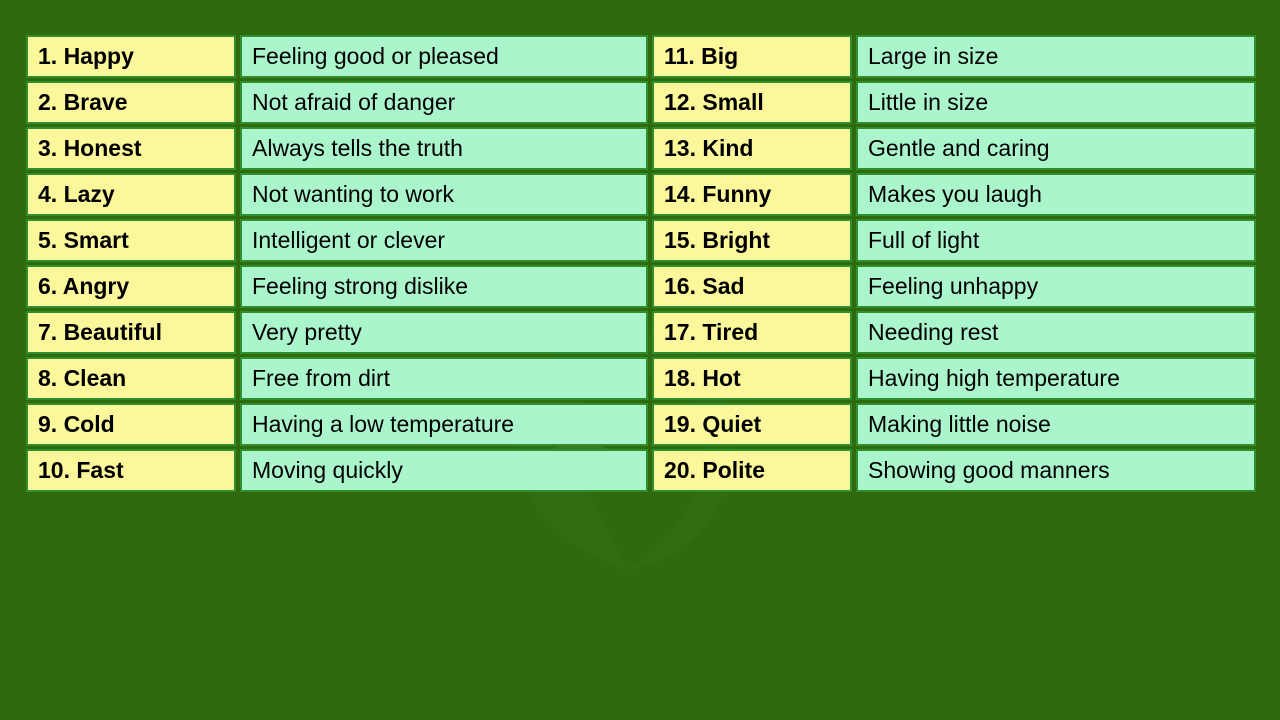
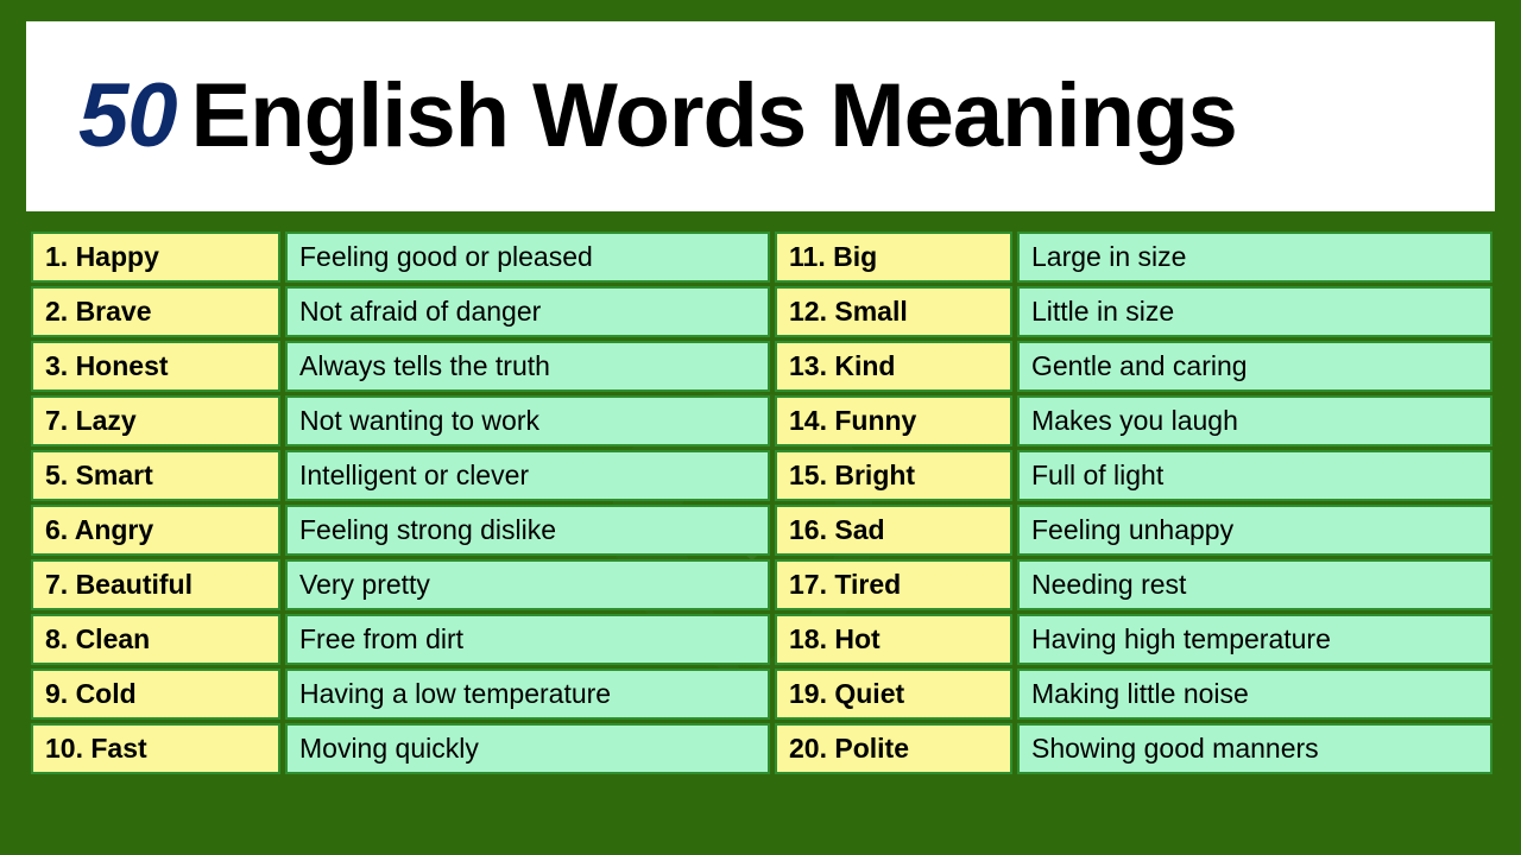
+ 50 English Words Meanings
  1. Happy	Feeling good or pleased	11. Big	Large in size
  2. Brave	Not afraid of danger	12. Small	Little in size
  3. Honest	Always tells the truth	13. Kind	Gentle and caring
- 4. Lazy	Not wanting to work	14. Funny	Makes you laugh
+ 7. Lazy	Not wanting to work	14. Funny	Makes you laugh
  5. Smart	Intelligent or clever	15. Bright	Full of light
  6. Angry	Feeling strong dislike	16. Sad	Feeling unhappy
  7. Beautiful	Very pretty	17. Tired	Needing rest
  8. Clean	Free from dirt	18. Hot	Having high temperature
  9. Cold	Having a low temperature	19. Quiet	Making little noise
  10. Fast	Moving quickly	20. Polite	Showing good manners
